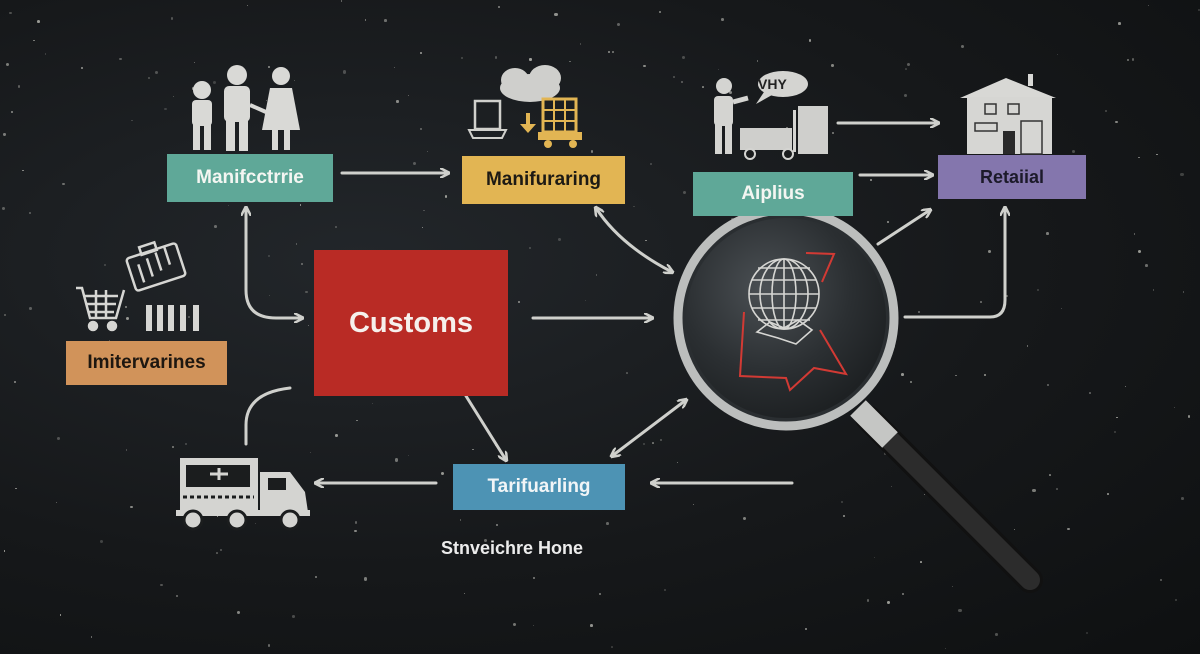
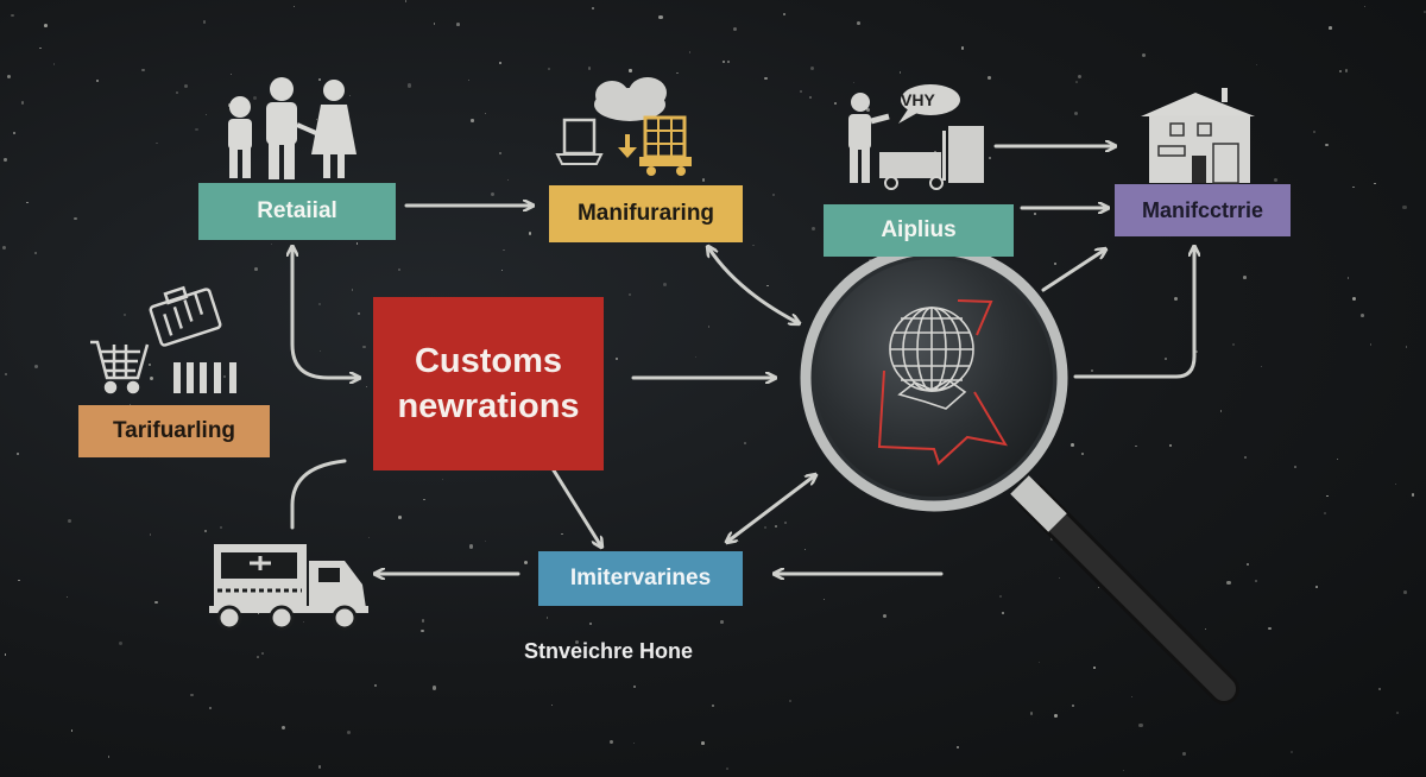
- Manifcctrrie
+ Retaiial
  Manifuraring
  Aiplius
- Retaiial
+ Manifcctrrie
- Imitervarines
+ Tarifuarling
  Customs
+ newrations
- Tarifuarling
+ Imitervarines
  VHY
  Stnveichre Hone
